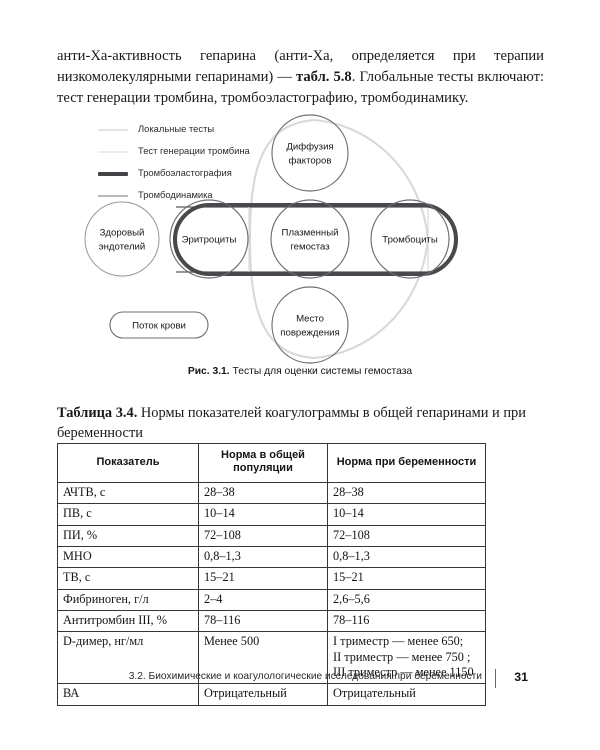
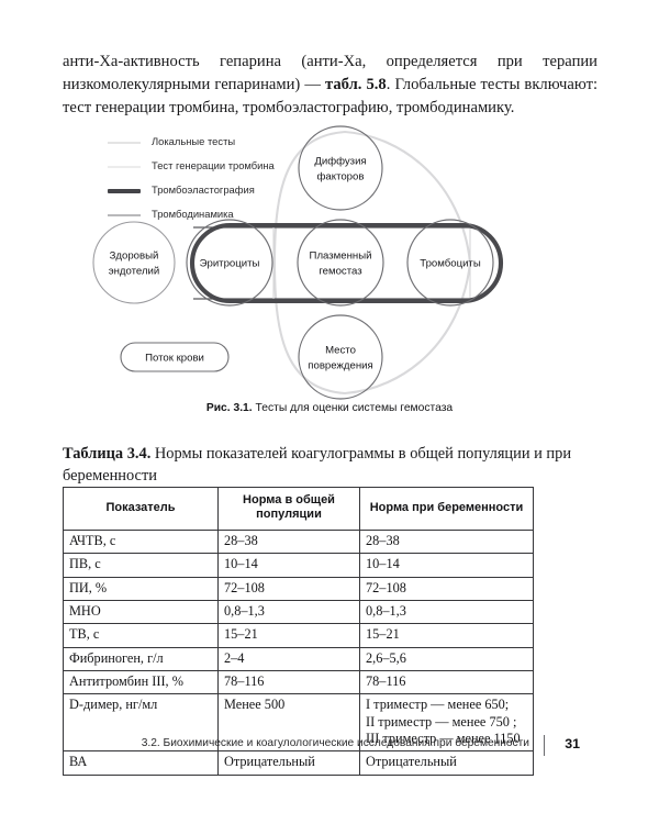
  анти-Ха-активность гепарина (анти-Ха, определяется при терапии низкомолекулярными гепаринами) — табл. 5.8. Глобальные тесты включают: тест генерации тромбина, тромбоэластографию, тромбодинамику.
  Здоровый
  эндотелий
  Эритроциты
  Плазменный
  гемостаз
  Тромбоциты
  Диффузия
  факторов
  Место
  повреждения
  Поток крови
  Локальные тесты
  Тест генерации тромбина
  Тромбоэластография
  Тромбодинамика
  Рис. 3.1. Тесты для оценки системы гемостаза
- Таблица 3.4. Нормы показателей коагулограммы в общей гепаринами и при беременности
+ Таблица 3.4. Нормы показателей коагулограммы в общей популяции и при беременности
  Показатель	Норма в общей популяции	Норма при беременности
  АЧТВ, с	28–38	28–38
  ПВ, с	10–14	10–14
  ПИ, %	72–108	72–108
  МНО	0,8–1,3	0,8–1,3
  ТВ, с	15–21	15–21
  Фибриноген, г/л	2–4	2,6–5,6
  Антитромбин III, %	78–116	78–116
  D-димер, нг/мл	Менее 500	I триместр — менее 650;II триместр — менее 750 ;III триместр — менее 1150
  ВА	Отрицательный	Отрицательный
  3.2. Биохимические и коагулологические исследования при беременности
  31
